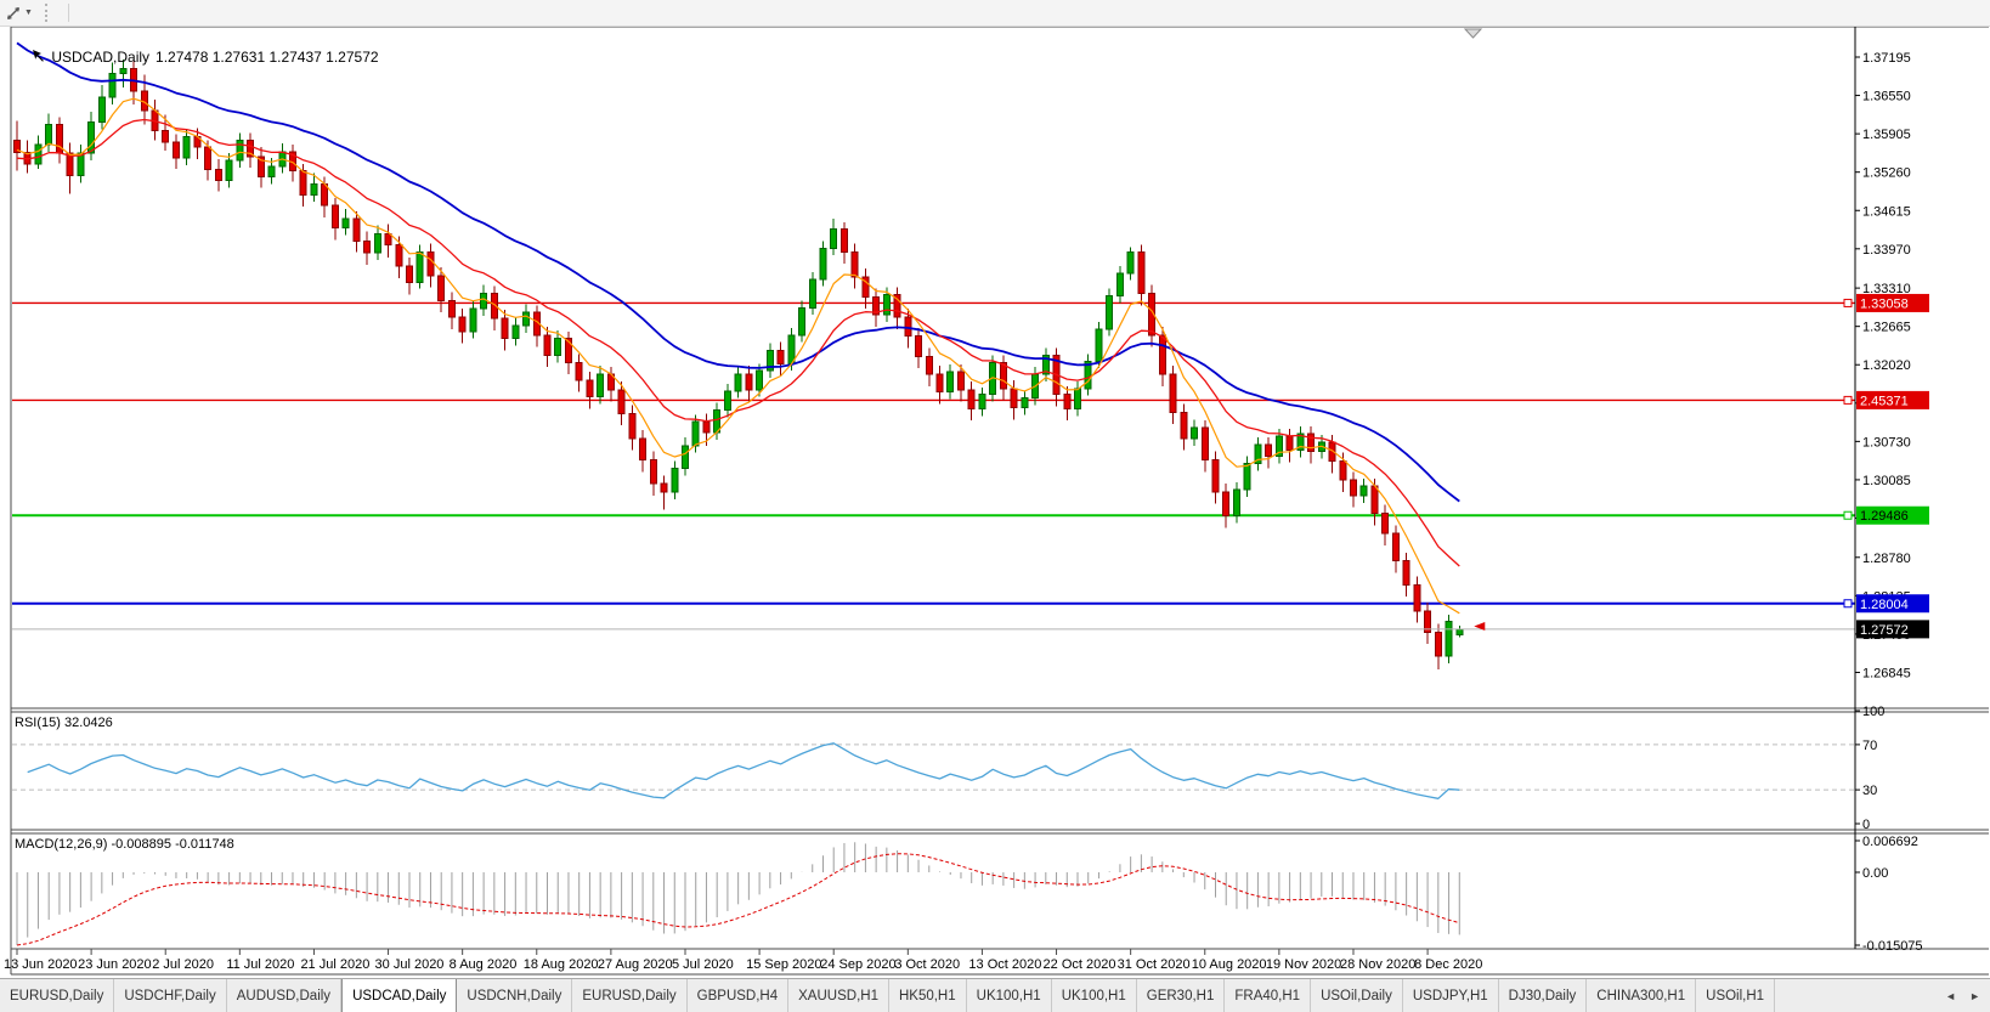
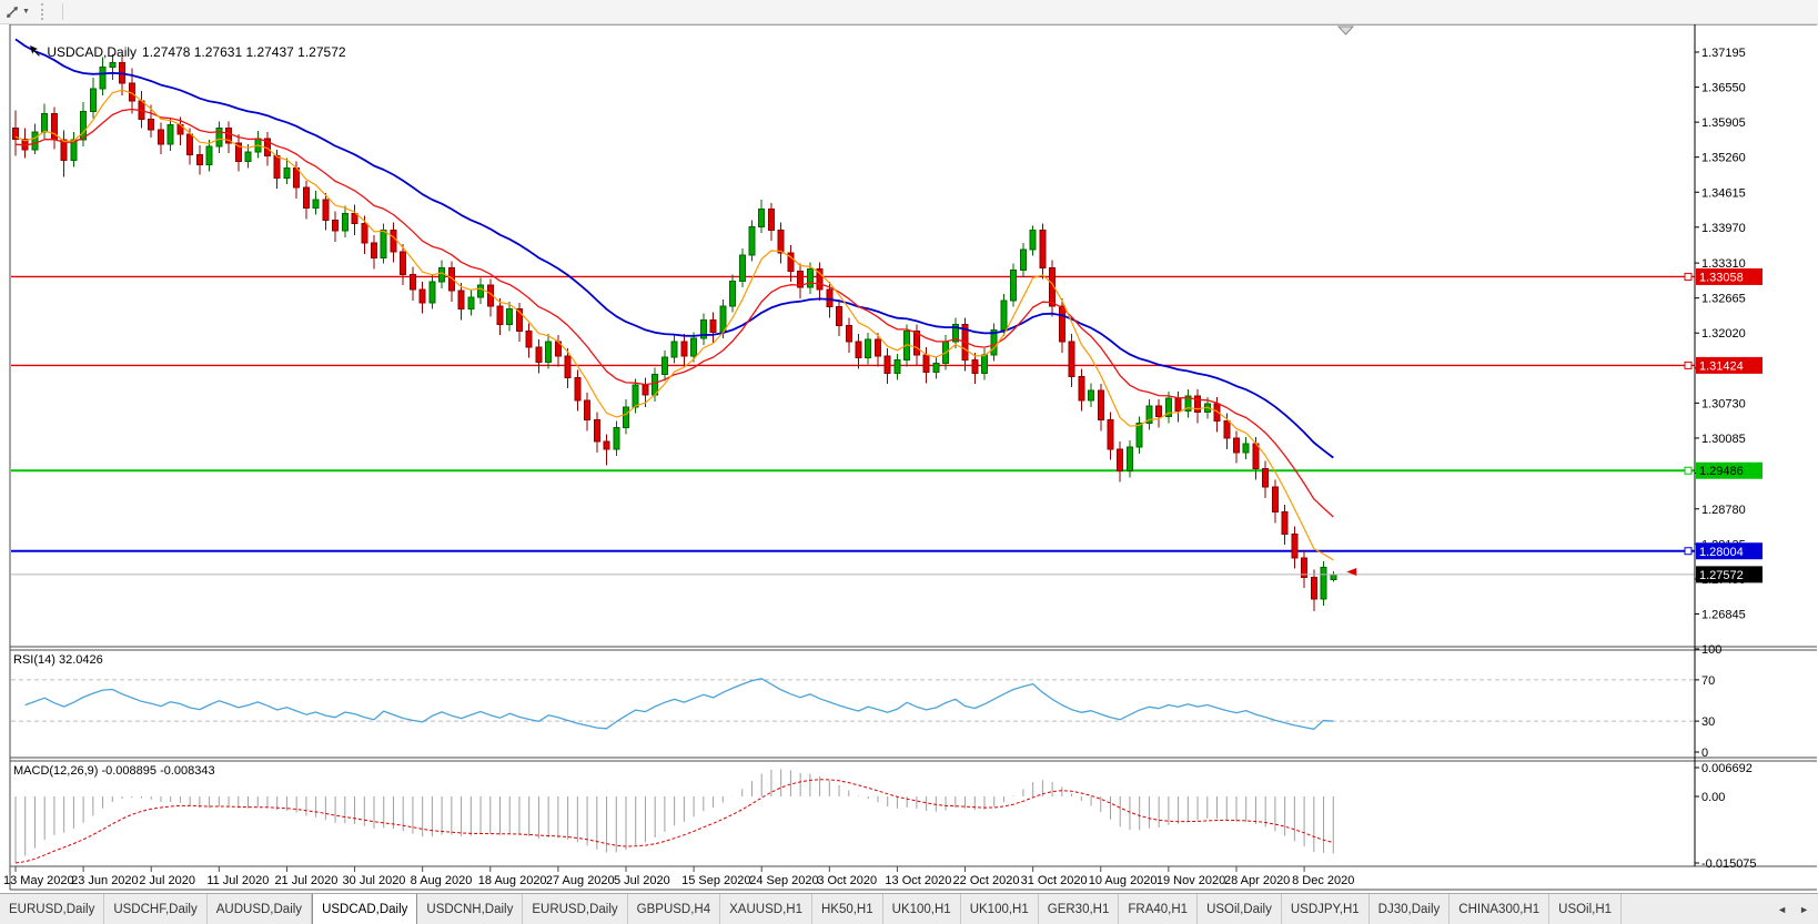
  1.37195
  1.36550
  1.35905
  1.35260
  1.34615
  1.33970
  1.33310
  1.32665
  1.32020
  1.30730
  1.30085
  1.28780
  1.26845
  1.33058
- 2.45371
+ 1.31424
  1.29486
  1.28004
  1.27572
  100
  70
  30
  0
  0.006692
  0.00
  -0.015075
- 13 Jun 2020
+ 13 May 2020
  23 Jun 2020
  2 Jul 2020
  11 Jul 2020
  21 Jul 2020
  30 Jul 2020
  8 Aug 2020
  18 Aug 2020
  27 Aug 2020
  5 Jul 2020
  15 Sep 2020
  24 Sep 2020
  3 Oct 2020
  13 Oct 2020
  22 Oct 2020
  31 Oct 2020
  10 Aug 2020
  19 Nov 2020
- 28 Nov 2020
+ 28 Apr 2020
  8 Dec 2020
  USDCAD,Daily
  1.27478 1.27631 1.27437 1.27572
- RSI(15) 32.0426
+ RSI(14) 32.0426
- MACD(12,26,9) -0.008895 -0.011748
+ MACD(12,26,9) -0.008895 -0.008343
  EURUSD,Daily
  USDCHF,Daily
  AUDUSD,Daily
  USDCAD,Daily
  USDCNH,Daily
  EURUSD,Daily
  GBPUSD,H4
  XAUUSD,H1
  HK50,H1
  UK100,H1
  UK100,H1
  GER30,H1
  FRA40,H1
  USOil,Daily
  USDJPY,H1
  DJ30,Daily
  CHINA300,H1
  USOil,H1
  ◄
  ►
